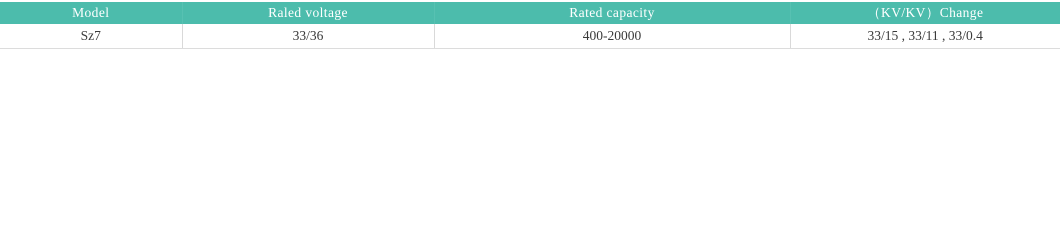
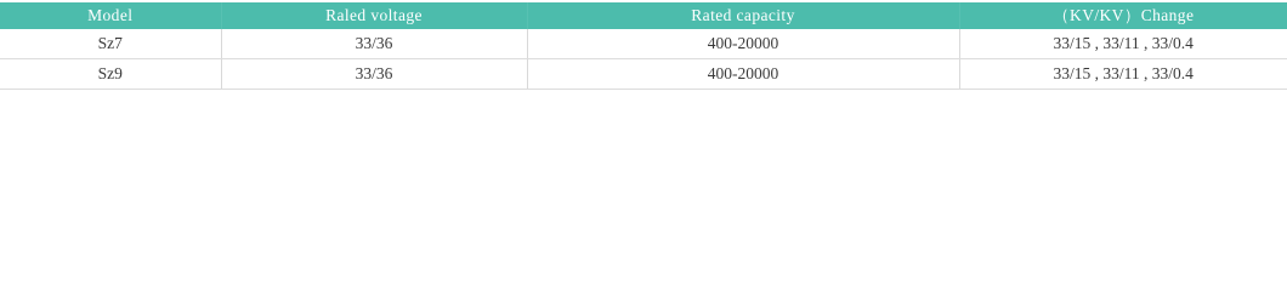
  Model	Raled voltage	Rated capacity	（KV/KV）Change
  Sz7	33/36	400-20000	33/15 , 33/11 , 33/0.4
+ Sz9	33/36	400-20000	33/15 , 33/11 , 33/0.4
